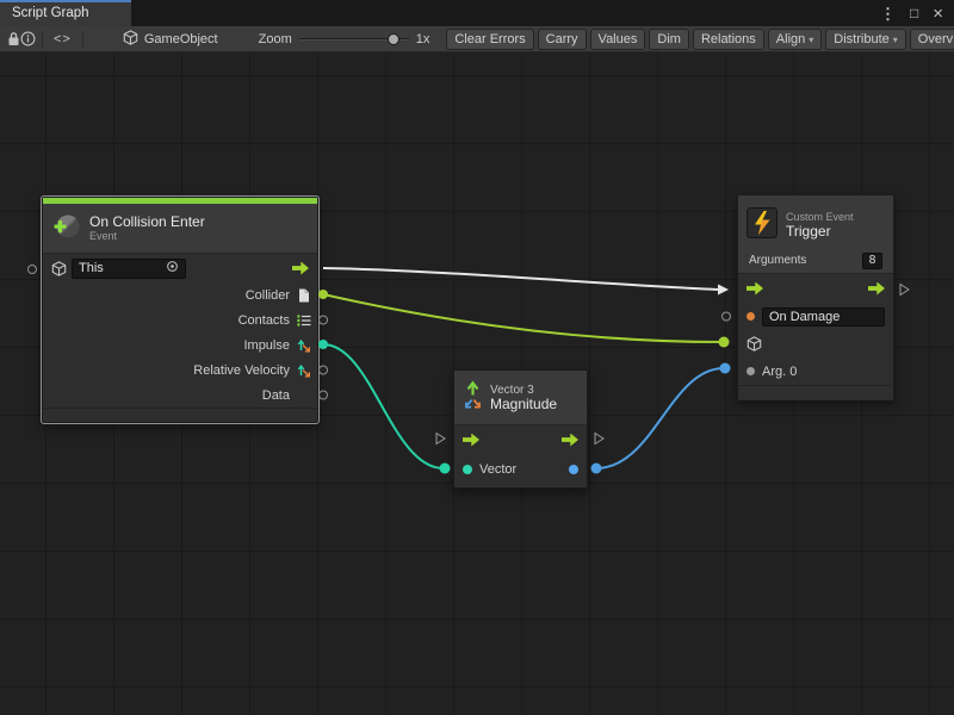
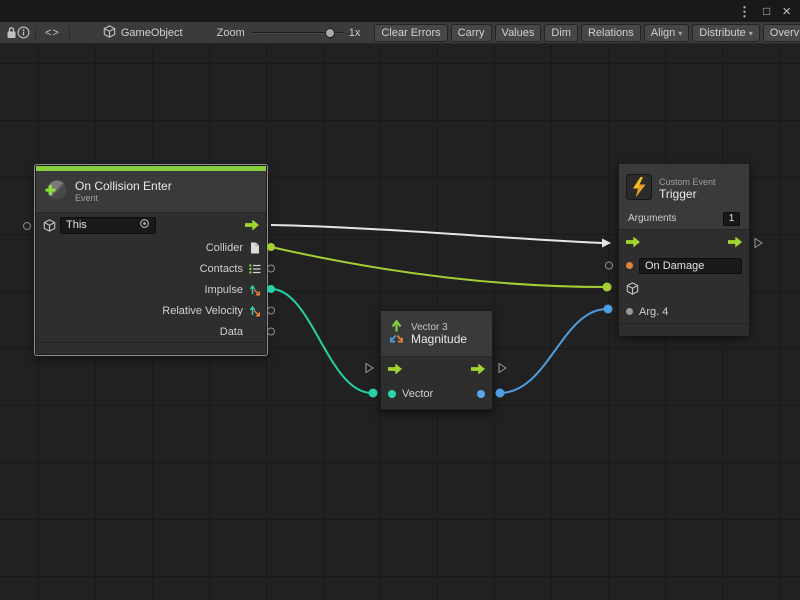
- Script Graph
  ⋮
  □
  ×
  <>
  GameObject
  Zoom
  1x
  Clear Errors
  Carry
  Values
  Dim
  Relations
  Align
  ▾
  Distribute
  ▾
  Overv
  On Collision Enter
  Event
  This
  Collider
  Contacts
  Impulse
  Relative Velocity
  Data
  Vector 3
  Magnitude
  Vector
  Custom Event
  Trigger
  Arguments
- 8
+ 1
  On Damage
- Arg. 0
+ Arg. 4
